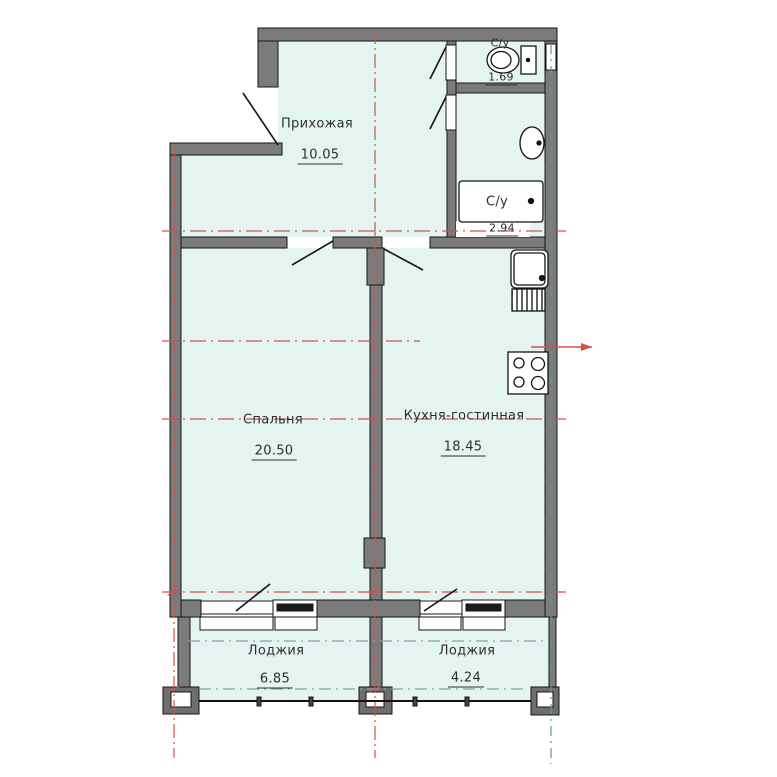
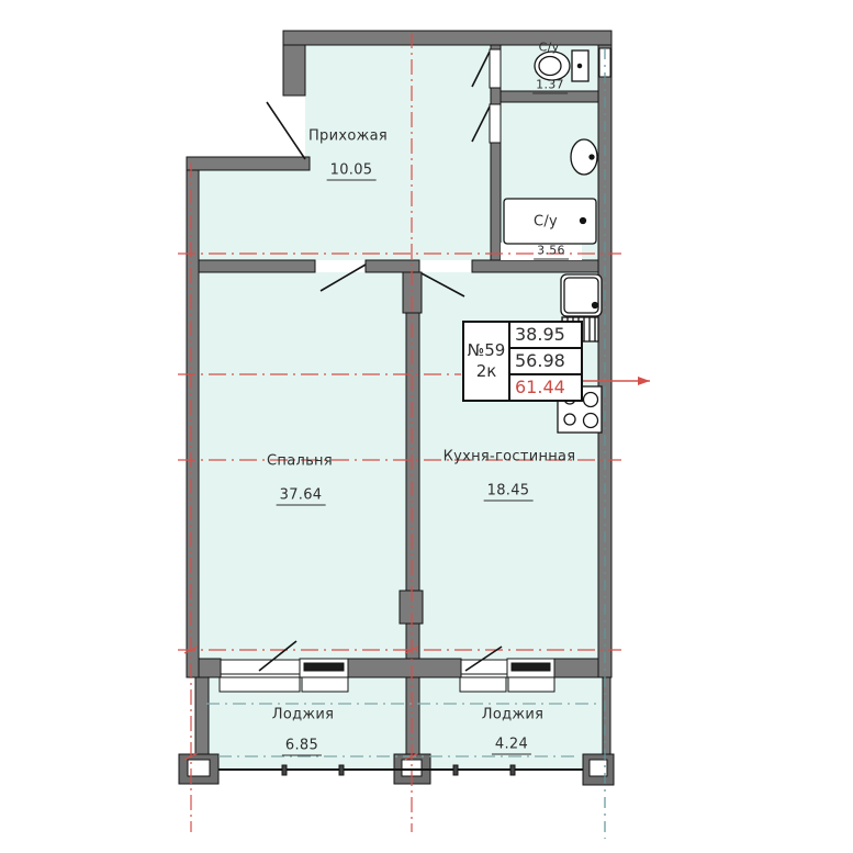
  Прихожая
  10.05
  Спальня
- 20.50
+ 37.64
  Кухня-гостинная
  18.45
  Лоджия
  6.85
  Лоджия
  4.24
  С/у
- 1.69
+ 1.37
  С/у
- 2.94
+ 3.56
+ №59
+ 2к
+ 38.95
+ 56.98
+ 61.44
